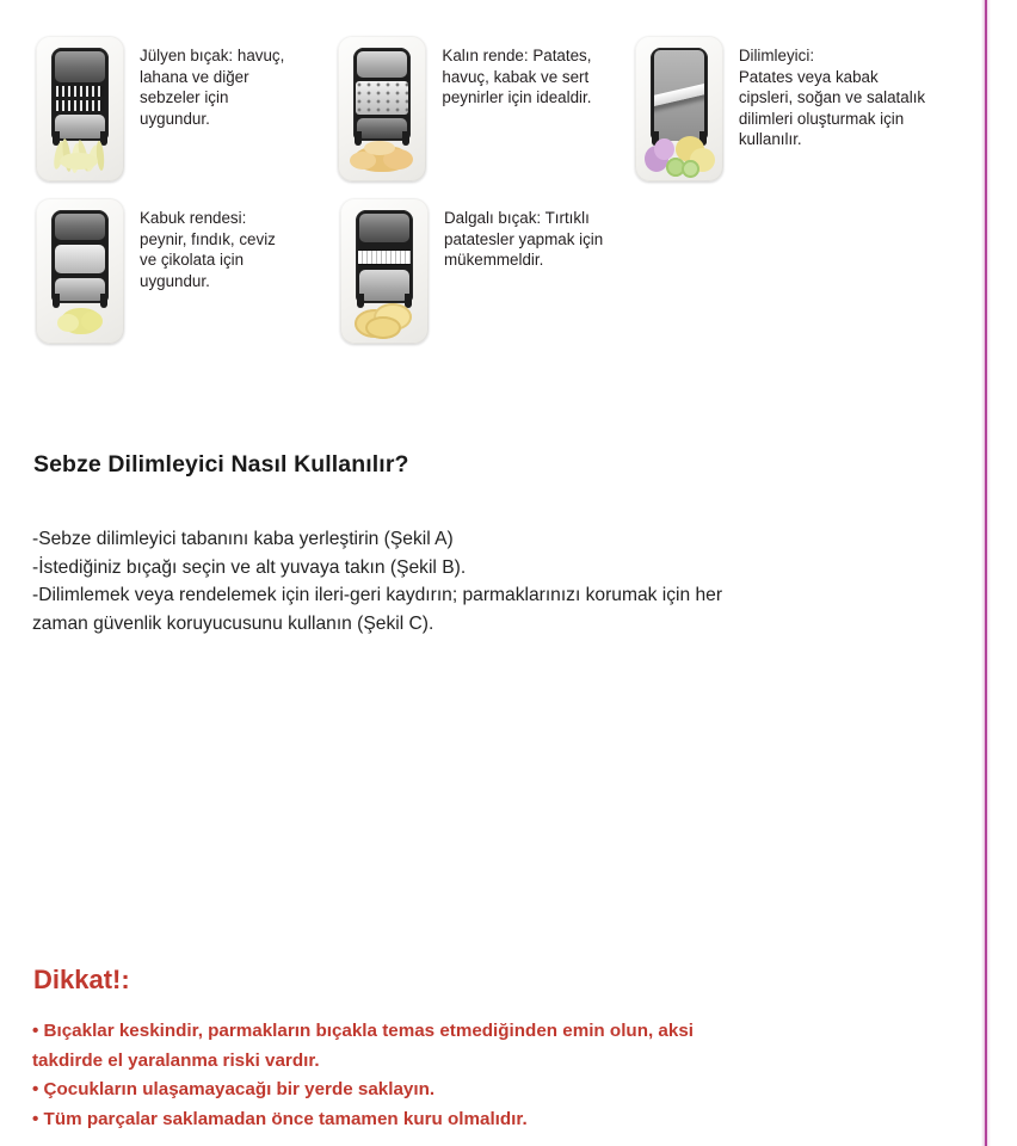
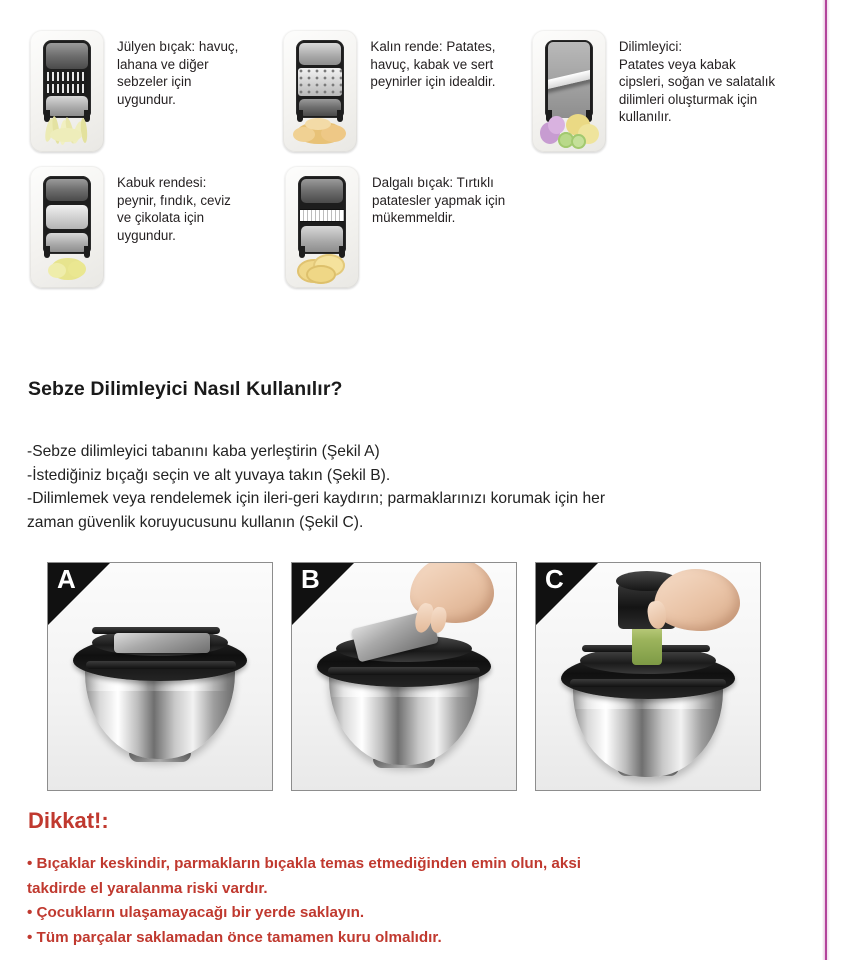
  Jülyen bıçak: havuç,
  lahana ve diğer
  sebzeler için
  uygundur.
  Kalın rende: Patates,
  havuç, kabak ve sert
  peynirler için idealdir.
  Dilimleyici:
  Patates veya kabak
  cipsleri, soğan ve salatalık
  dilimleri oluşturmak için
  kullanılır.
  Kabuk rendesi:
  peynir, fındık, ceviz
  ve çikolata için
  uygundur.
  Dalgalı bıçak: Tırtıklı
  patatesler yapmak için
  mükemmeldir.
  Sebze Dilimleyici Nasıl Kullanılır?
  -Sebze dilimleyici tabanını kaba yerleştirin (Şekil A)
  -İstediğiniz bıçağı seçin ve alt yuvaya takın (Şekil B).
  -Dilimlemek veya rendelemek için ileri-geri kaydırın; parmaklarınızı korumak için her
  zaman güvenlik koruyucusunu kullanın (Şekil C).
+ A
+ B
+ C
  Dikkat!:
  • Bıçaklar keskindir, parmakların bıçakla temas etmediğinden emin olun, aksi
  takdirde el yaralanma riski vardır.
  • Çocukların ulaşamayacağı bir yerde saklayın.
  • Tüm parçalar saklamadan önce tamamen kuru olmalıdır.
